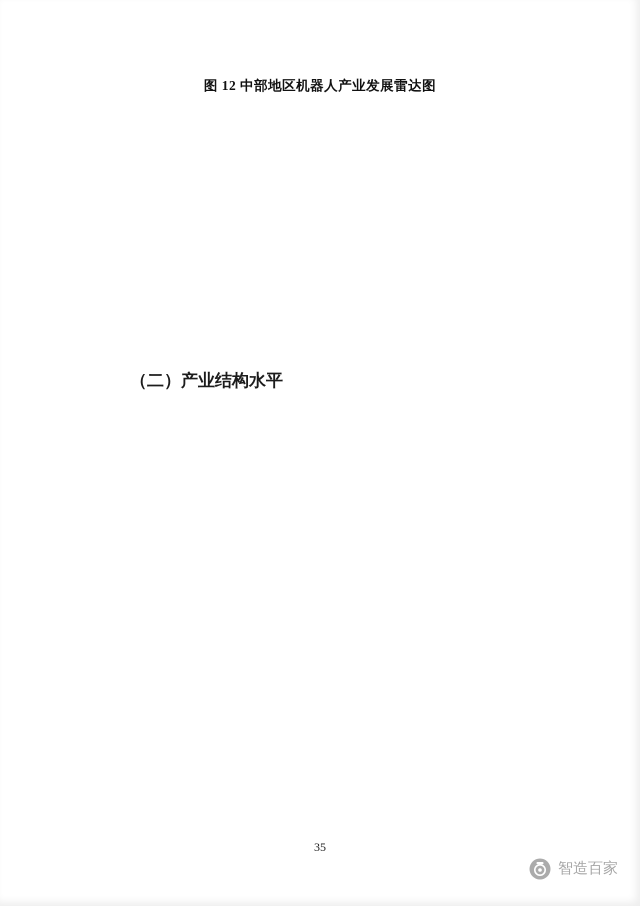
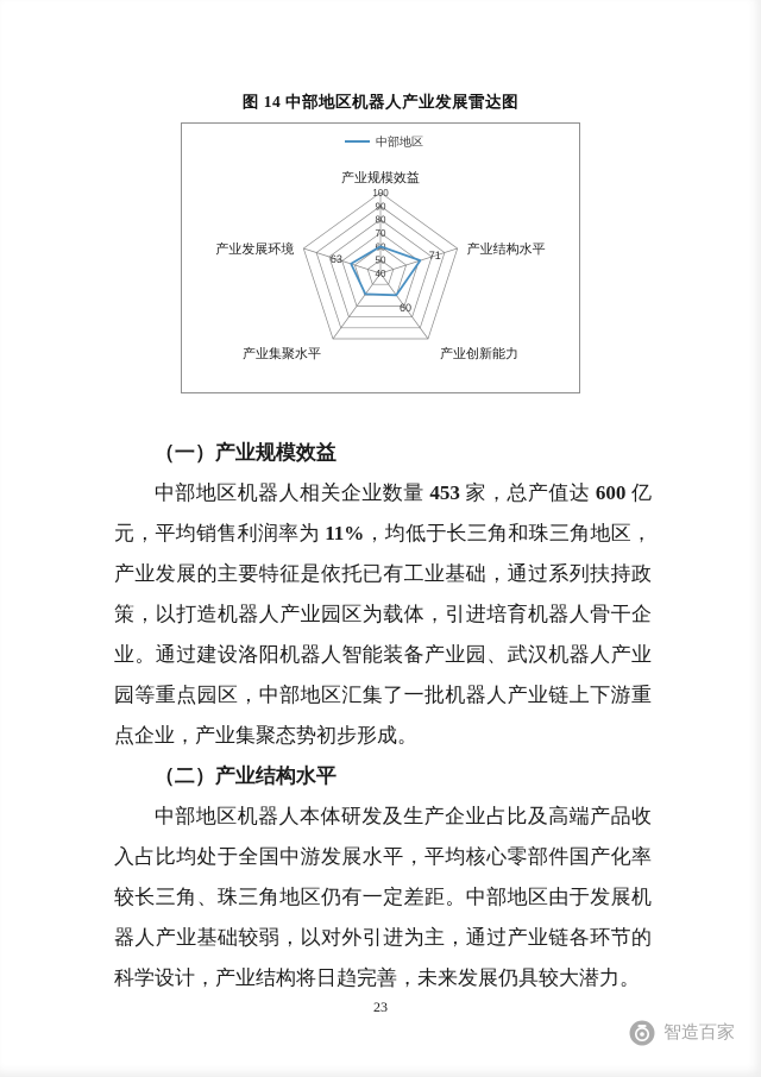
- 图 12 中部地区机器人产业发展雷达图
+ 图 14 中部地区机器人产业发展雷达图
+ 中部地区
+ 40
+ 50
+ 70
+ 80
+ 90
+ 100
+ 产业规模效益
+ 产业结构水平
+ 产业创新能力
+ 产业集聚水平
+ 产业发展环境
+ 71
+ 60
+ 63
+ （一）产业规模效益
+ 中部地区机器人相关企业数量 453 家，总产值达 600 亿元，平均销售利润率为 11%，均低于长三角和珠三角地区，产业发展的主要特征是依托已有工业基础，通过系列扶持政策，以打造机器人产业园区为载体，引进培育机器人骨干企业。通过建设洛阳机器人智能装备产业园、武汉机器人产业园等重点园区，中部地区汇集了一批机器人产业链上下游重点企业，产业集聚态势初步形成。
  （二）产业结构水平
+ 中部地区机器人本体研发及生产企业占比及高端产品收入占比均处于全国中游发展水平，平均核心零部件国产化率较长三角、珠三角地区仍有一定差距。中部地区由于发展机器人产业基础较弱，以对外引进为主，通过产业链各环节的科学设计，产业结构将日趋完善，未来发展仍具较大潜力。
- 35
+ 23
  智造百家
